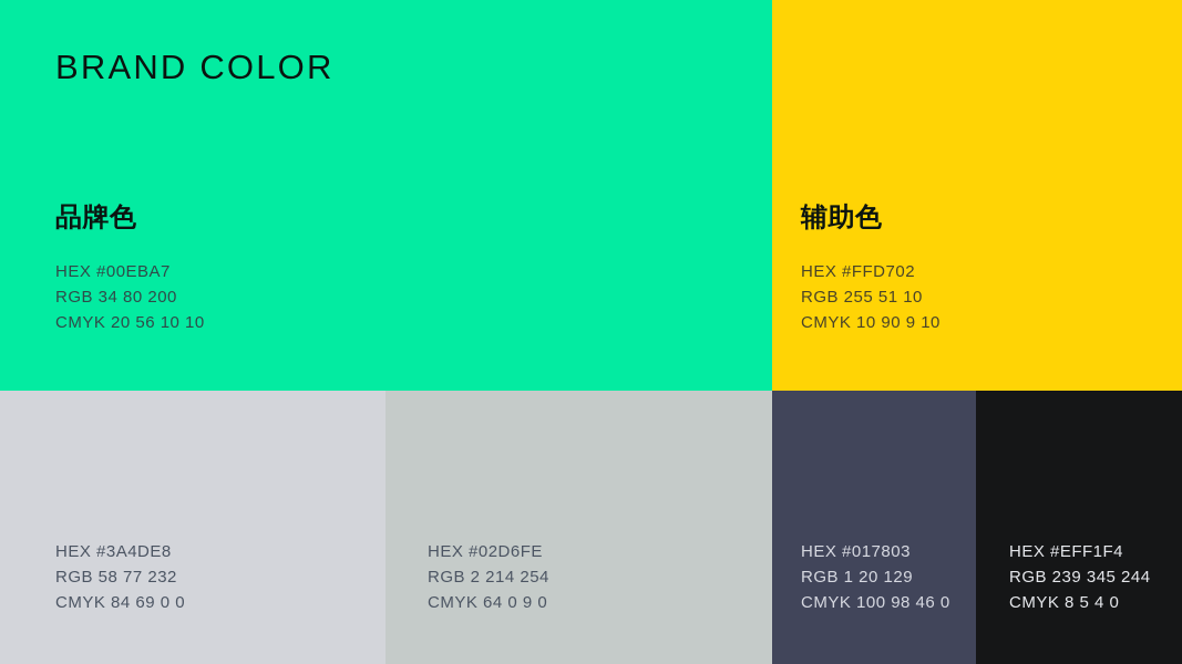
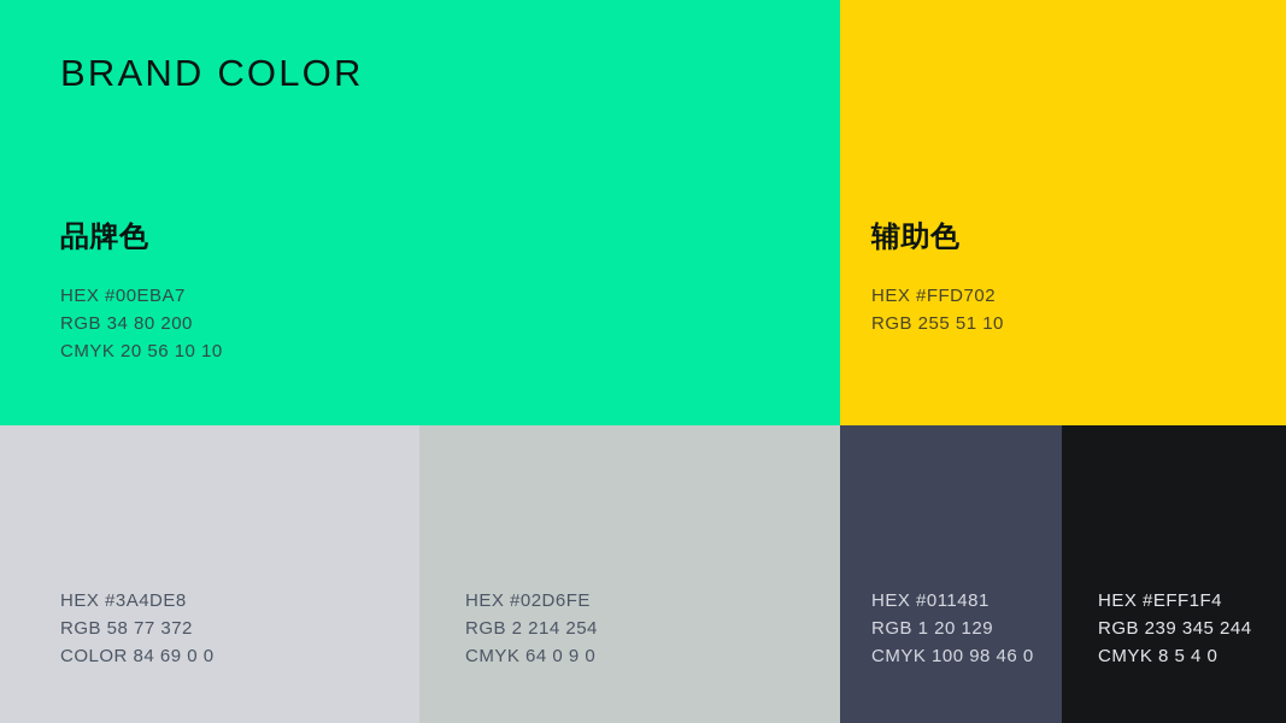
  BRAND COLOR
  品牌色
  HEX #00EBA7
  RGB 34 80 200
  CMYK 20 56 10 10
  辅助色
  HEX #FFD702
  RGB 255 51 10
- CMYK 10 90 9 10
  HEX #3A4DE8
- RGB 58 77 232
+ RGB 58 77 372
- CMYK 84 69 0 0
+ COLOR 84 69 0 0
  HEX #02D6FE
  RGB 2 214 254
  CMYK 64 0 9 0
- HEX #017803
+ HEX #011481
  RGB 1 20 129
  CMYK 100 98 46 0
  HEX #EFF1F4
  RGB 239 345 244
  CMYK 8 5 4 0
